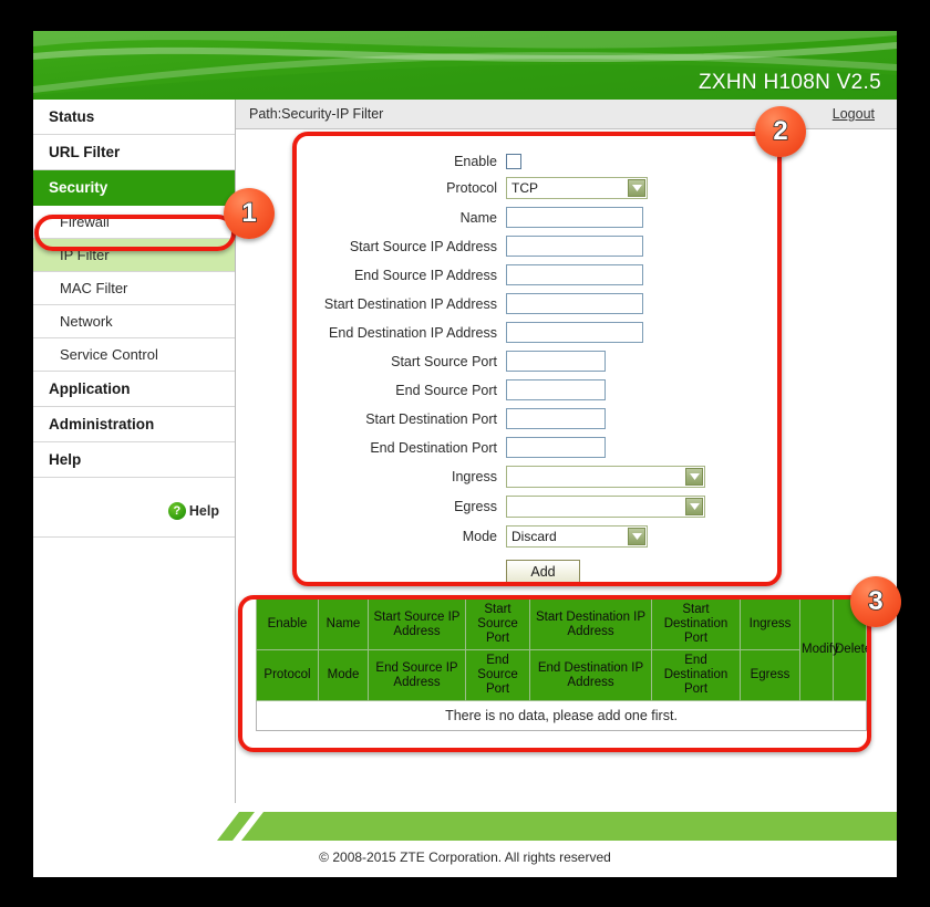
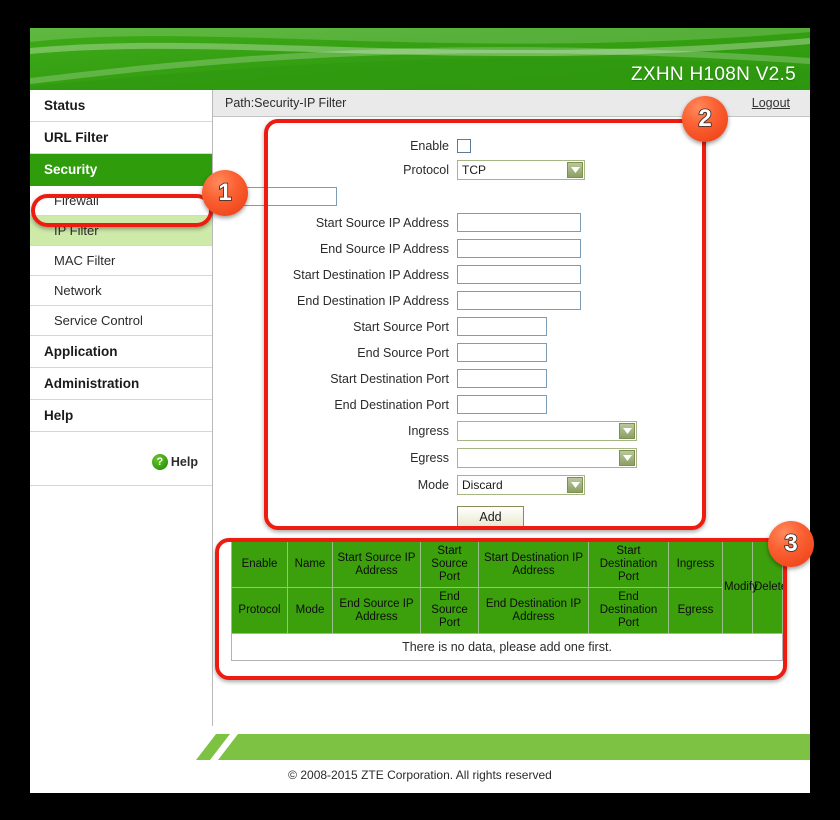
  ZXHN H108N V2.5
  Status
  URL Filter
  Security
  Firewall
  IP Filter
  MAC Filter
  Network
  Service Control
  Application
  Administration
  Help
  ?
  Help
  Path:Security-IP Filter
  Logout
  Enable
  Protocol
  TCP
- Name
  Start Source IP Address
  End Source IP Address
  Start Destination IP Address
  End Destination IP Address
  Start Source Port
  End Source Port
  Start Destination Port
  End Destination Port
  Ingress
  Egress
  Mode
  Discard
  Add
  Enable	Name	Start Source IP Address	Start Source Port	Start Destination IP Address	Start Destination Port	Ingress	Modif	Delet
  Protocol	Mode	End Source IP Address	End Source Port	End Destination IP Address	End Destination Port	Egress
  There is no data, please add one first.
  © 2008-2015 ZTE Corporation. All rights reserved
  1
  2
  3
